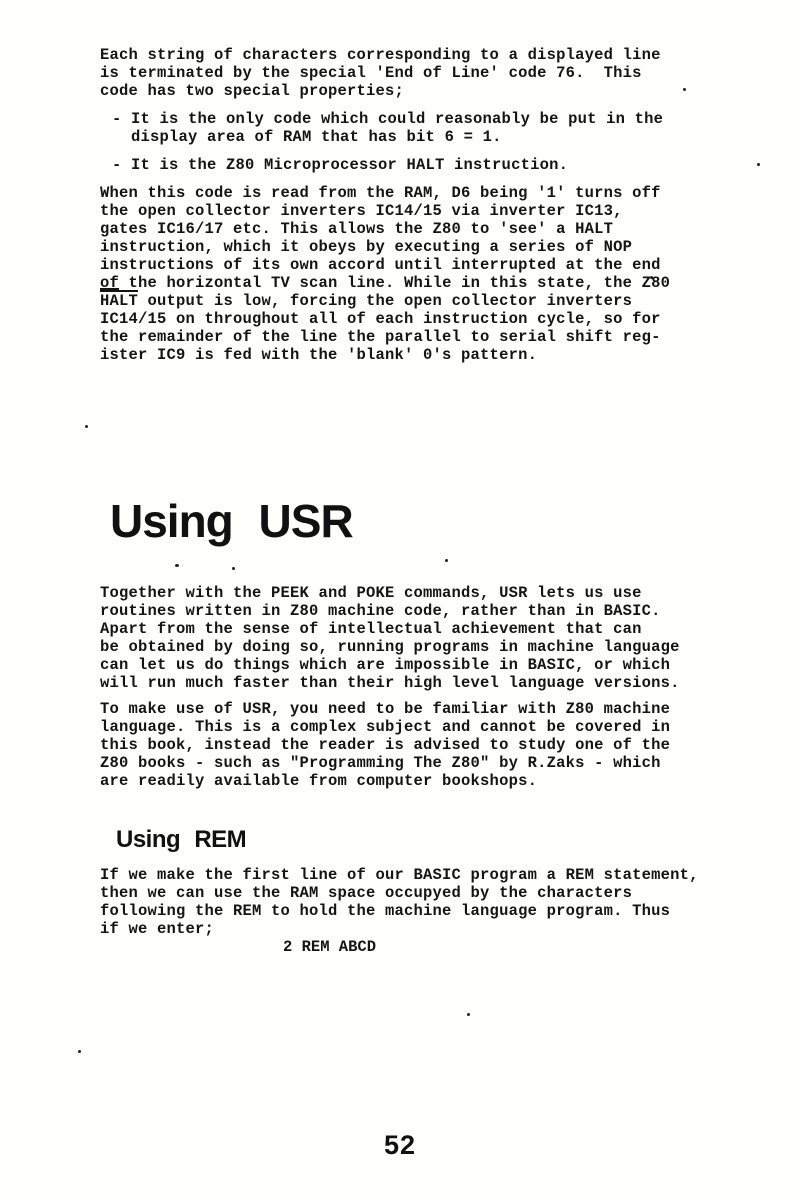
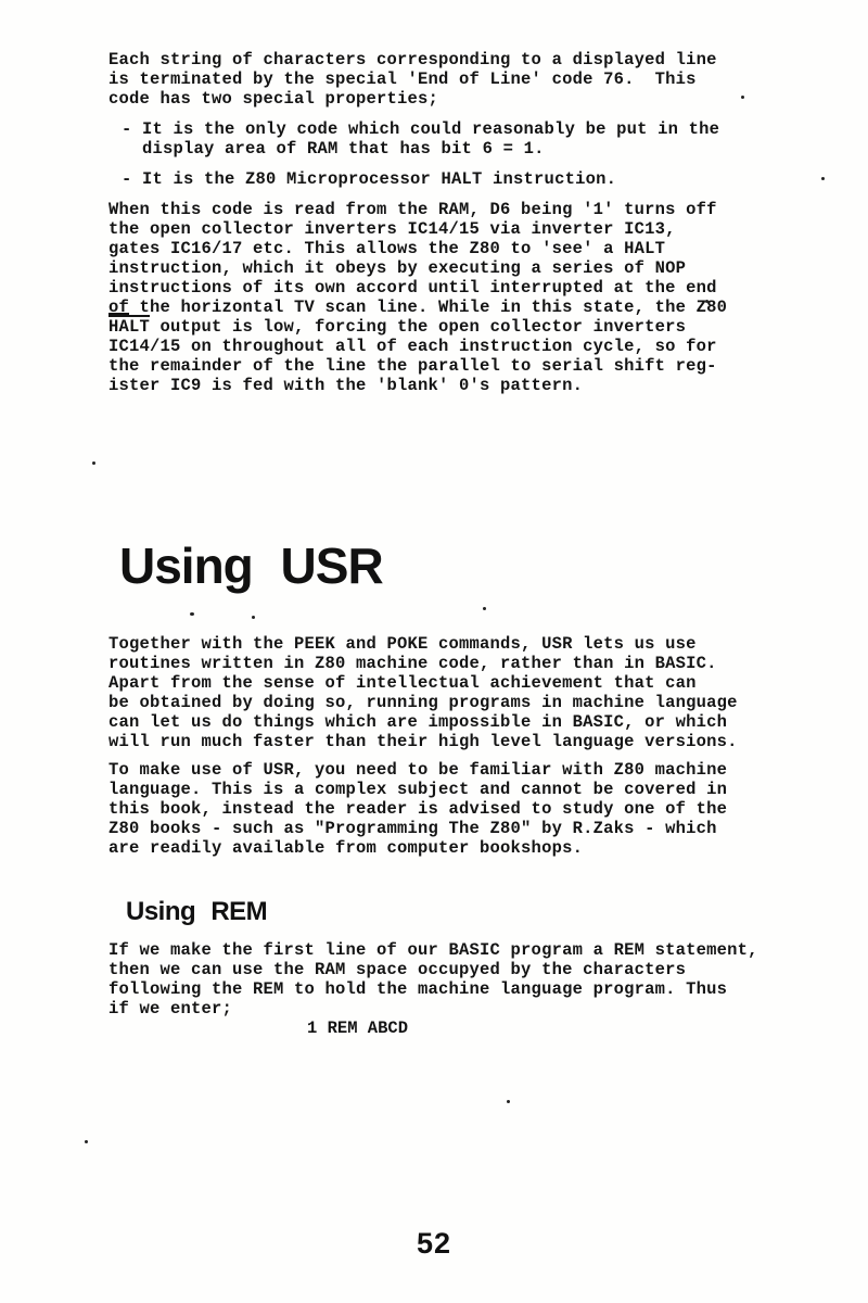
  Each string of characters corresponding to a displayed line
  is terminated by the special 'End of Line' code 76. This
  code has two special properties;
  - It is the only code which could reasonably be put in the
  display area of RAM that has bit 6 = 1.
  - It is the Z80 Microprocessor HALT instruction.
  When this code is read from the RAM, D6 being '1' turns off
  the open collector inverters IC14/15 via inverter IC13,
  gates IC16/17 etc. This allows the Z80 to 'see' a HALT
  instruction, which it obeys by executing a series of NOP
  instructions of its own accord until interrupted at the end
  of the horizontal TV scan line. While in this state, the Z80
  HALT output is low, forcing the open collector inverters
  IC14/15 on throughout all of each instruction cycle, so for
  the remainder of the line the parallel to serial shift reg-
  ister IC9 is fed with the 'blank' 0's pattern.
  Using USR
  Together with the PEEK and POKE commands, USR lets us use
  routines written in Z80 machine code, rather than in BASIC.
  Apart from the sense of intellectual achievement that can
  be obtained by doing so, running programs in machine language
  can let us do things which are impossible in BASIC, or which
  will run much faster than their high level language versions.
  To make use of USR, you need to be familiar with Z80 machine
  language. This is a complex subject and cannot be covered in
  this book, instead the reader is advised to study one of the
  Z80 books - such as "Programming The Z80" by R.Zaks - which
  are readily available from computer bookshops.
  Using REM
  If we make the first line of our BASIC program a REM statement,
  then we can use the RAM space occupyed by the characters
  following the REM to hold the machine language program. Thus
  if we enter;
- 2 REM ABCD
+ 1 REM ABCD
  52
